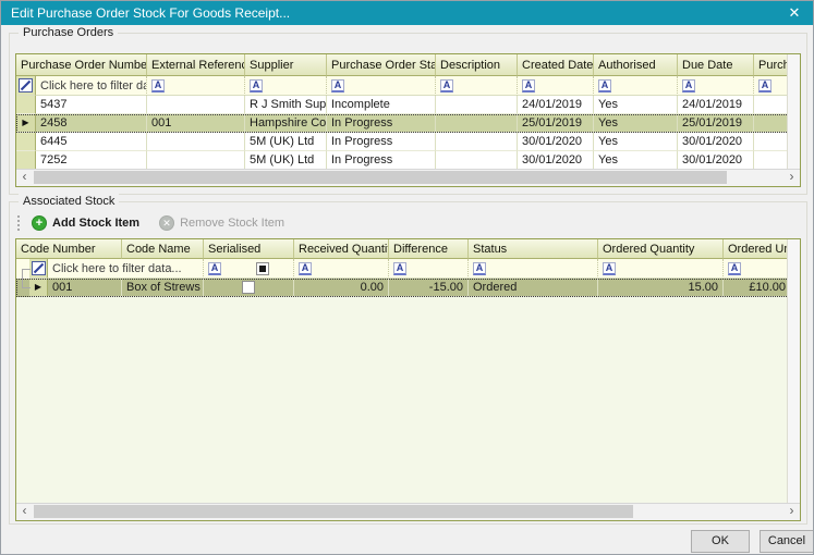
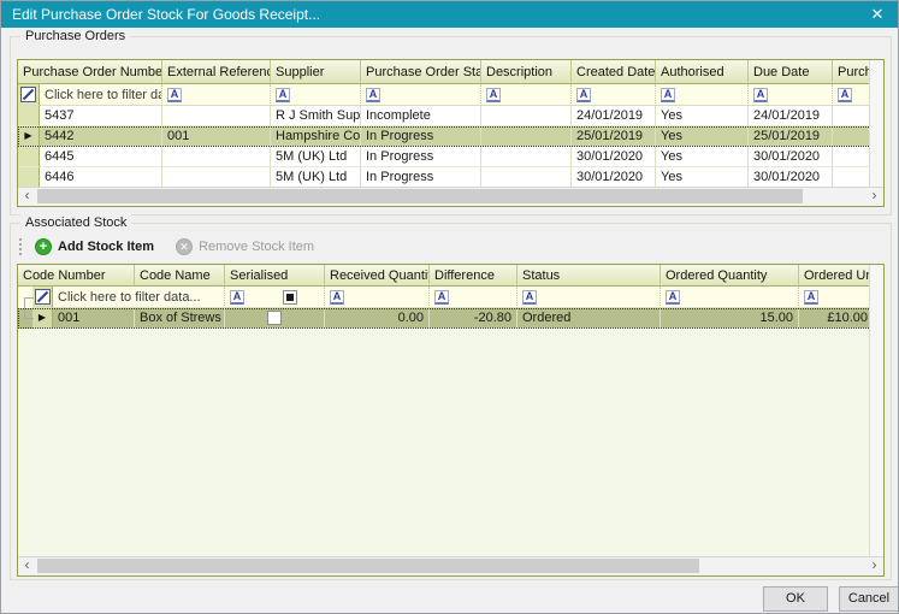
  Edit Purchase Order Stock For Goods Receipt...
  ✕
  Purchase Orders
  Purchase Order Numbe
  External Referen
  Supplier
  Purchase Order Sta
  Description
  Created Date
  Authorised
  Due Date
  Click here to filter da
  A
  A
  A
  A
  A
  A
  A
  A
  5437
  R J Smith Sup
  Incomplete
  24/01/2019
  Yes
  24/01/2019
  ▶
- 2458
+ 5442
  001
  Hampshire Co
  In Progress
  25/01/2019
  Yes
  25/01/2019
  6445
  5M (UK) Ltd
  In Progress
  30/01/2020
  Yes
  30/01/2020
- 7252
+ 6446
  5M (UK) Ltd
  In Progress
  30/01/2020
  Yes
  30/01/2020
  ‹
  ›
  Associated Stock
  +
  Add Stock Item
  ✕
  Remove Stock Item
  Code Number
  Code Name
  Serialised
  Received Quanti
  Difference
  Status
  Ordered Quantity
  Click here to filter data...
  A
  A
  A
  A
  A
  A
  ▶
  001
  Box of Strews
  0.00
- -15.00
+ -20.80
  Ordered
  15.00
  £10.00
  ‹
  ›
  OK
  Cancel
